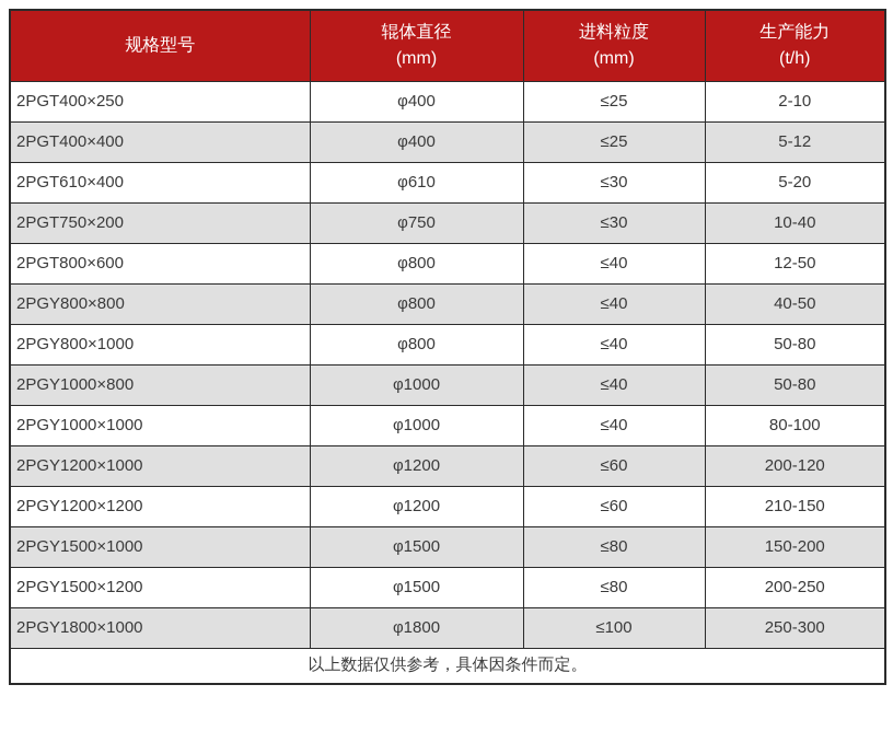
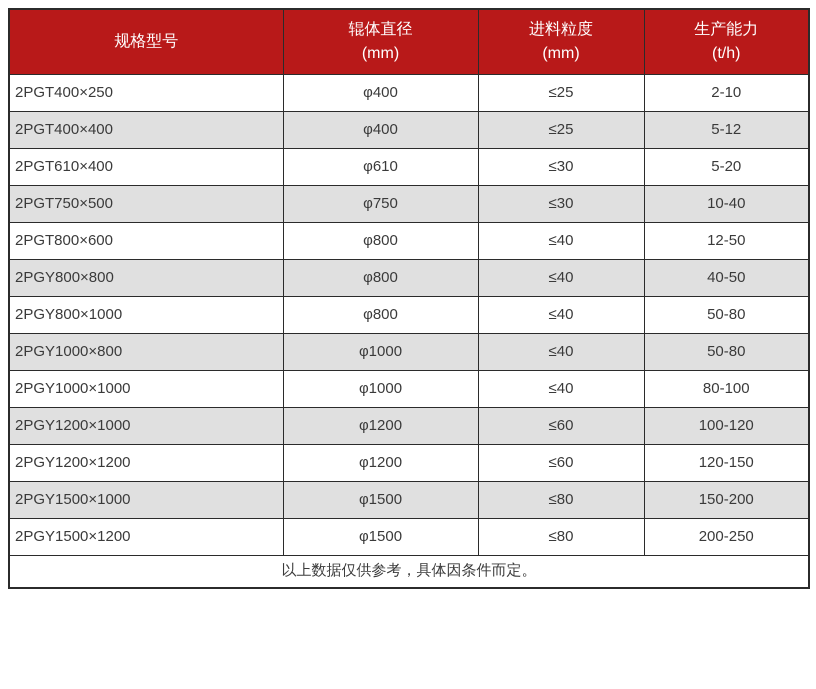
  规格型号	辊体直径 (mm)	进料粒度 (mm)	生产能力 (t/h)
  2PGT400×250	φ400	≤25	2-10
  2PGT400×400	φ400	≤25	5-12
  2PGT610×400	φ610	≤30	5-20
- 2PGT750×200	φ750	≤30	10-40
+ 2PGT750×500	φ750	≤30	10-40
  2PGT800×600	φ800	≤40	12-50
  2PGY800×800	φ800	≤40	40-50
  2PGY800×1000	φ800	≤40	50-80
  2PGY1000×800	φ1000	≤40	50-80
  2PGY1000×1000	φ1000	≤40	80-100
- 2PGY1200×1000	φ1200	≤60	200-120
+ 2PGY1200×1000	φ1200	≤60	100-120
- 2PGY1200×1200	φ1200	≤60	210-150
+ 2PGY1200×1200	φ1200	≤60	120-150
  2PGY1500×1000	φ1500	≤80	150-200
  2PGY1500×1200	φ1500	≤80	200-250
- 2PGY1800×1000	φ1800	≤100	250-300
  以上数据仅供参考，具体因条件而定。
